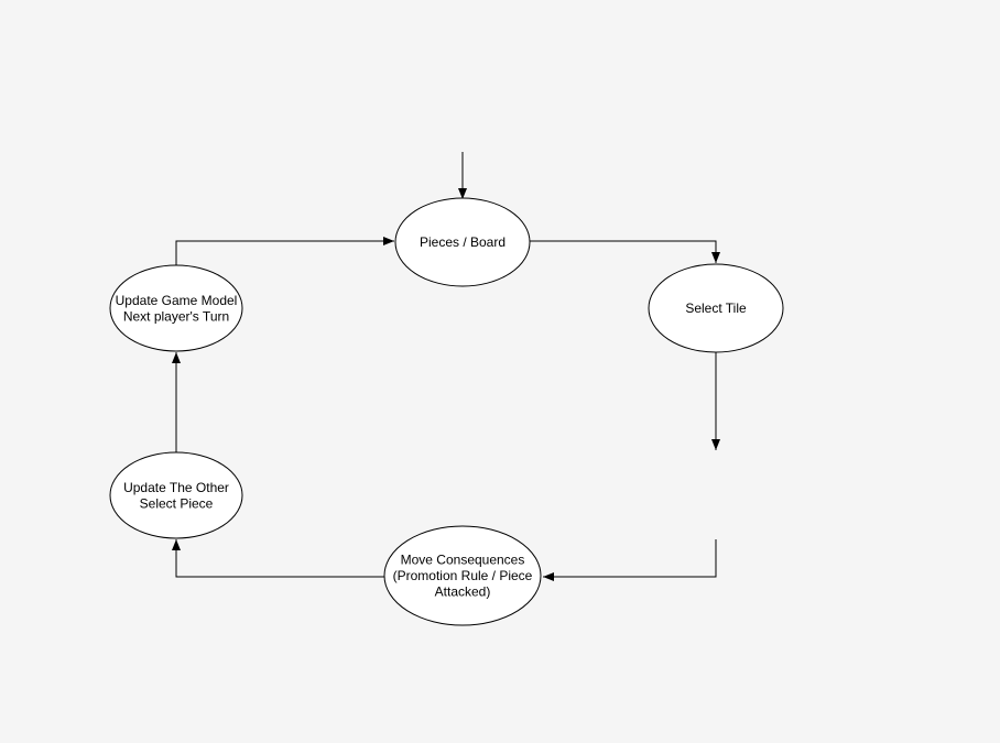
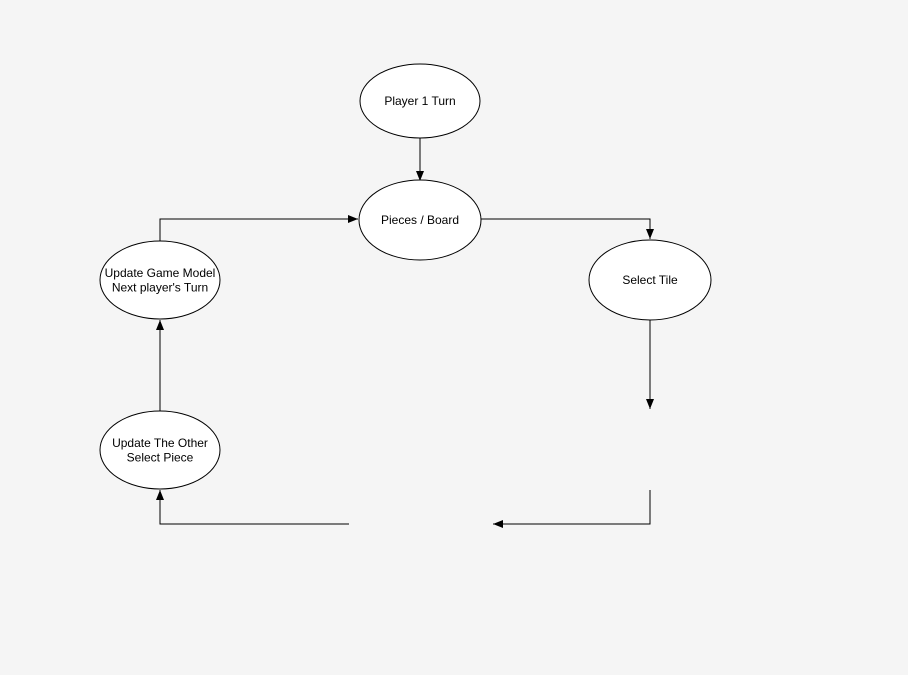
+ Player 1 Turn
  Pieces / Board
  Select Tile
- Move Consequences (Promotion Rule / Piece Attacked)
  Update The Other Select Piece
  Update Game Model Next player's Turn
